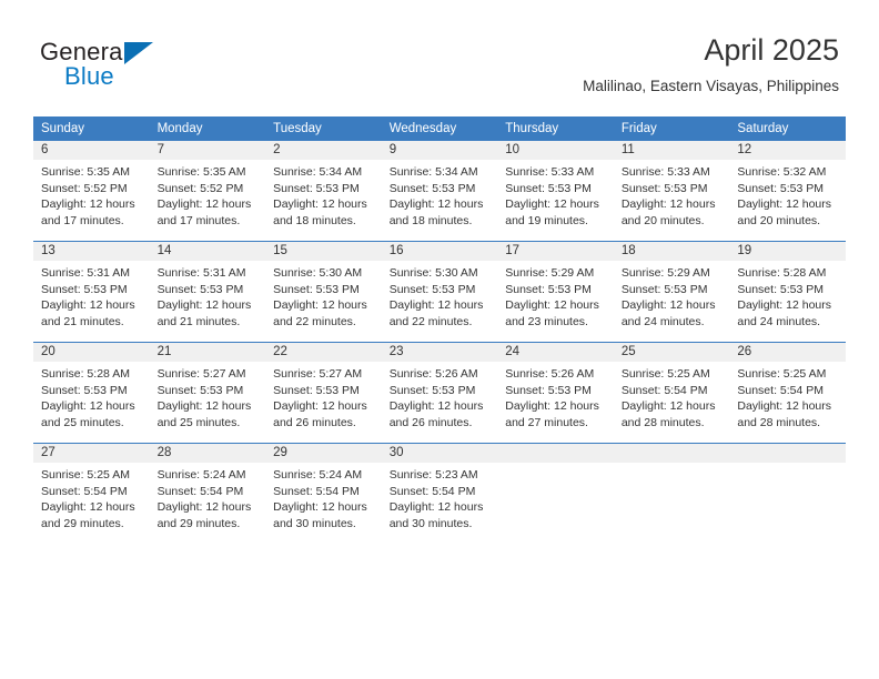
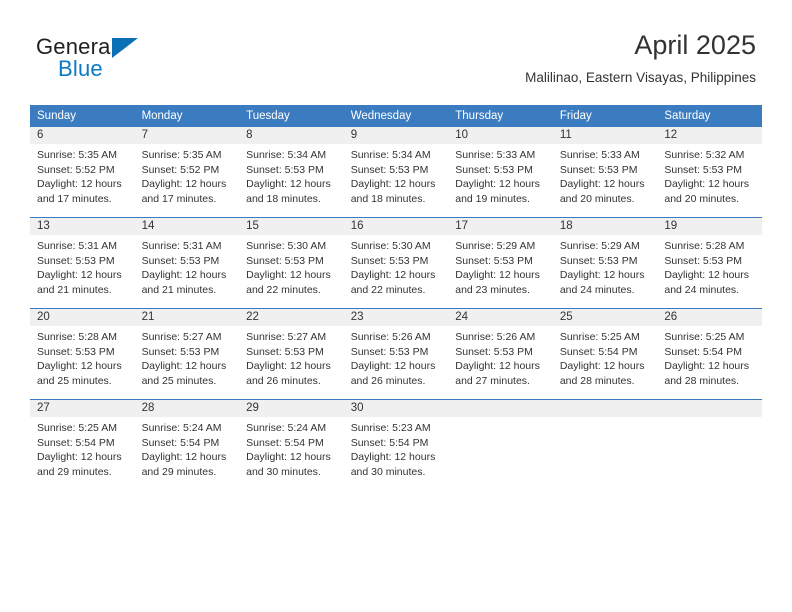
  General
  Blue
  April 2025
  Malilinao, Eastern Visayas, Philippines
  Sunday	Monday	Tuesday	Wednesday	Thursday	Friday	Saturday
- 6Sunrise: 5:35 AMSunset: 5:52 PMDaylight: 12 hoursand 17 minutes.	7Sunrise: 5:35 AMSunset: 5:52 PMDaylight: 12 hoursand 17 minutes.	2Sunrise: 5:34 AMSunset: 5:53 PMDaylight: 12 hoursand 18 minutes.	9Sunrise: 5:34 AMSunset: 5:53 PMDaylight: 12 hoursand 18 minutes.	10Sunrise: 5:33 AMSunset: 5:53 PMDaylight: 12 hoursand 19 minutes.	11Sunrise: 5:33 AMSunset: 5:53 PMDaylight: 12 hoursand 20 minutes.	12Sunrise: 5:32 AMSunset: 5:53 PMDaylight: 12 hoursand 20 minutes.
+ 6Sunrise: 5:35 AMSunset: 5:52 PMDaylight: 12 hoursand 17 minutes.	7Sunrise: 5:35 AMSunset: 5:52 PMDaylight: 12 hoursand 17 minutes.	8Sunrise: 5:34 AMSunset: 5:53 PMDaylight: 12 hoursand 18 minutes.	9Sunrise: 5:34 AMSunset: 5:53 PMDaylight: 12 hoursand 18 minutes.	10Sunrise: 5:33 AMSunset: 5:53 PMDaylight: 12 hoursand 19 minutes.	11Sunrise: 5:33 AMSunset: 5:53 PMDaylight: 12 hoursand 20 minutes.	12Sunrise: 5:32 AMSunset: 5:53 PMDaylight: 12 hoursand 20 minutes.
  13Sunrise: 5:31 AMSunset: 5:53 PMDaylight: 12 hoursand 21 minutes.	14Sunrise: 5:31 AMSunset: 5:53 PMDaylight: 12 hoursand 21 minutes.	15Sunrise: 5:30 AMSunset: 5:53 PMDaylight: 12 hoursand 22 minutes.	16Sunrise: 5:30 AMSunset: 5:53 PMDaylight: 12 hoursand 22 minutes.	17Sunrise: 5:29 AMSunset: 5:53 PMDaylight: 12 hoursand 23 minutes.	18Sunrise: 5:29 AMSunset: 5:53 PMDaylight: 12 hoursand 24 minutes.	19Sunrise: 5:28 AMSunset: 5:53 PMDaylight: 12 hoursand 24 minutes.
  20Sunrise: 5:28 AMSunset: 5:53 PMDaylight: 12 hoursand 25 minutes.	21Sunrise: 5:27 AMSunset: 5:53 PMDaylight: 12 hoursand 25 minutes.	22Sunrise: 5:27 AMSunset: 5:53 PMDaylight: 12 hoursand 26 minutes.	23Sunrise: 5:26 AMSunset: 5:53 PMDaylight: 12 hoursand 26 minutes.	24Sunrise: 5:26 AMSunset: 5:53 PMDaylight: 12 hoursand 27 minutes.	25Sunrise: 5:25 AMSunset: 5:54 PMDaylight: 12 hoursand 28 minutes.	26Sunrise: 5:25 AMSunset: 5:54 PMDaylight: 12 hoursand 28 minutes.
  27Sunrise: 5:25 AMSunset: 5:54 PMDaylight: 12 hoursand 29 minutes.	28Sunrise: 5:24 AMSunset: 5:54 PMDaylight: 12 hoursand 29 minutes.	29Sunrise: 5:24 AMSunset: 5:54 PMDaylight: 12 hoursand 30 minutes.	30Sunrise: 5:23 AMSunset: 5:54 PMDaylight: 12 hoursand 30 minutes.
